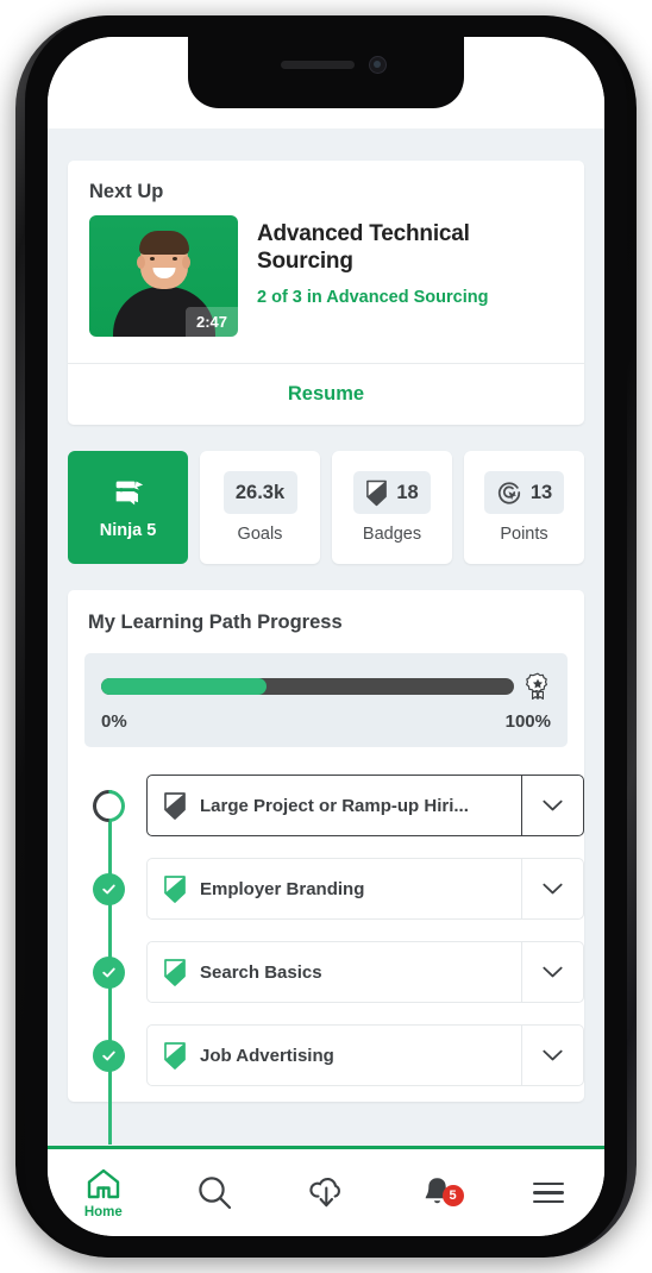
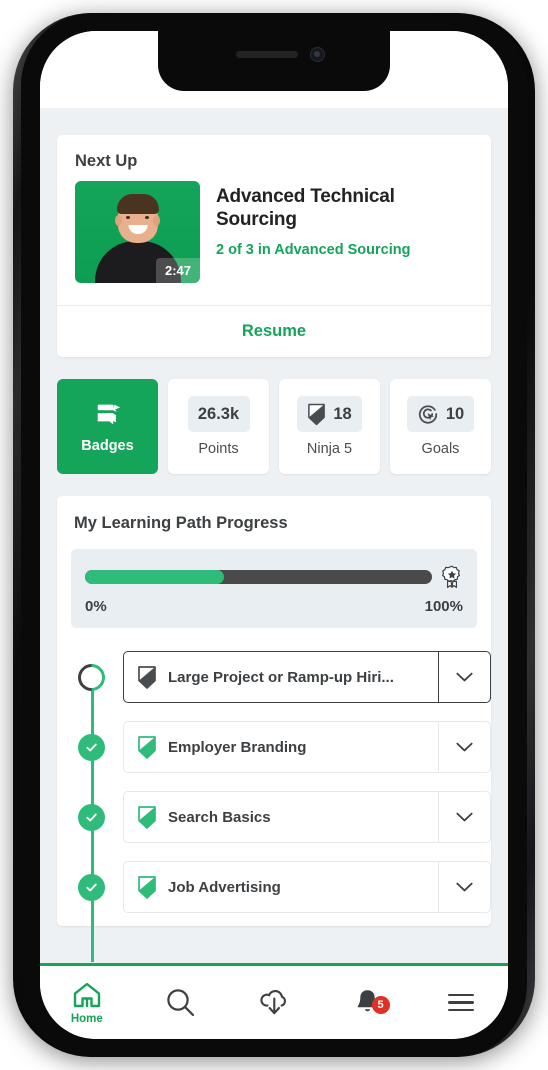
  Next Up
  2:47
  Advanced Technical Sourcing
  2 of 3 in Advanced Sourcing
  Resume
- Ninja 5
+ Badges
  26.3k
- Goals
+ Points
  18
- Badges
+ Ninja 5
- 13
+ 10
- Points
+ Goals
  My Learning Path Progress
  0%
  100%
  Large Project or Ramp-up Hiri...
  Employer Branding
  Search Basics
  Job Advertising
  Home
  5
